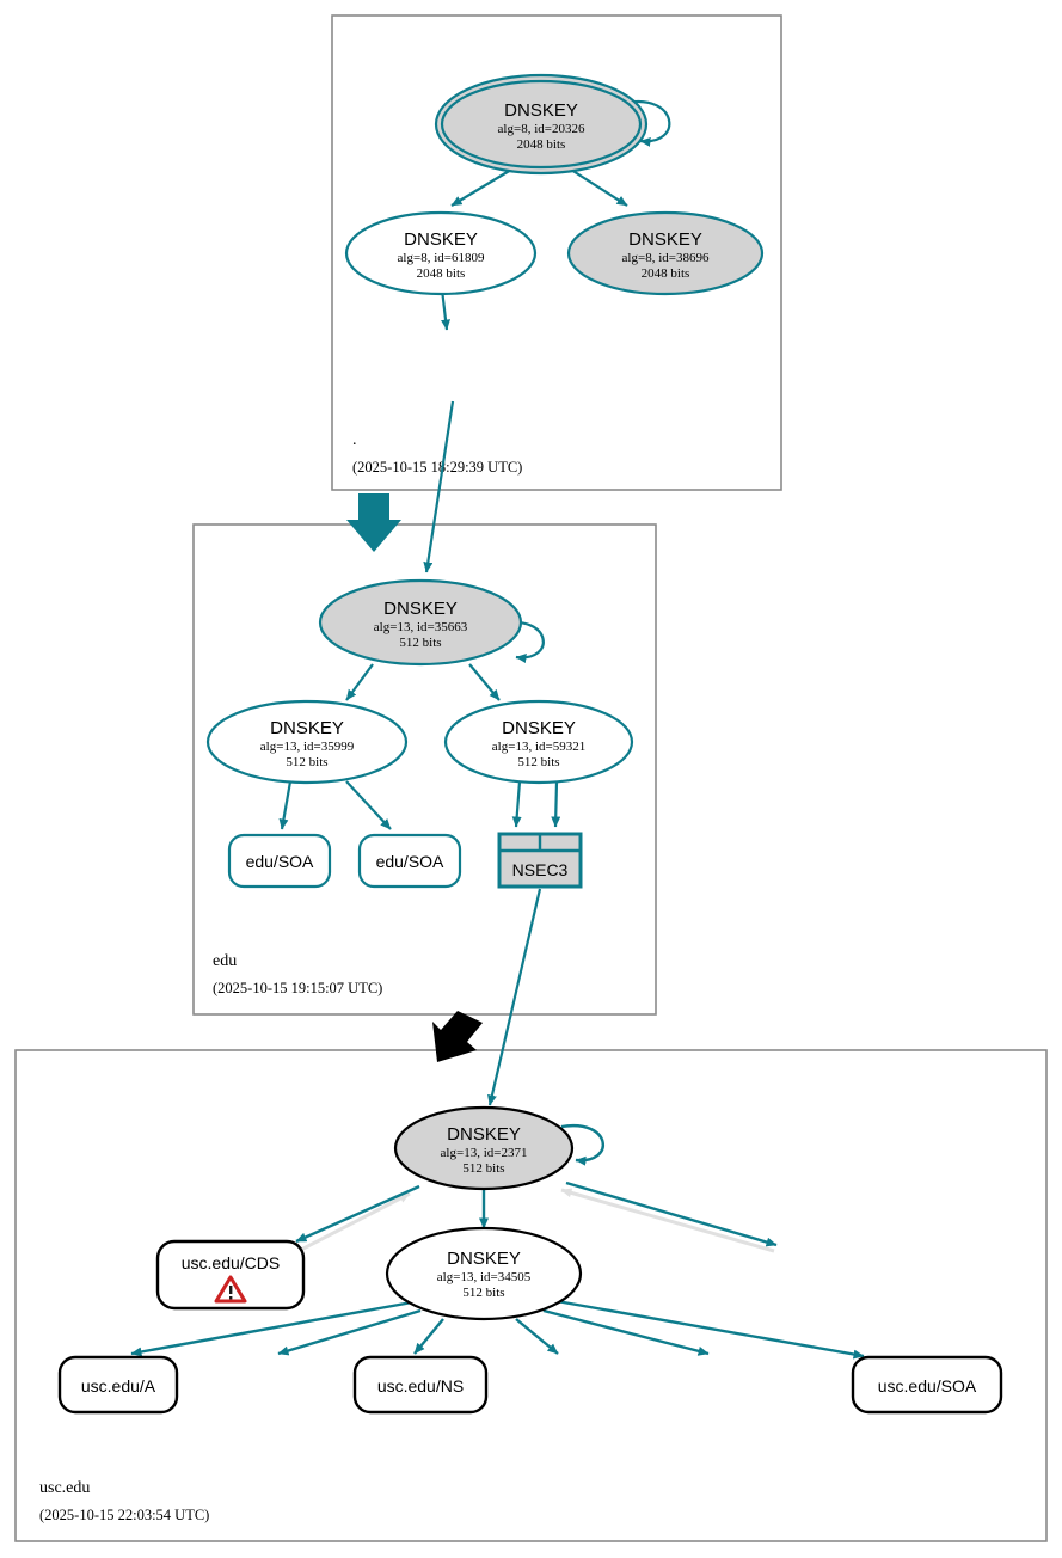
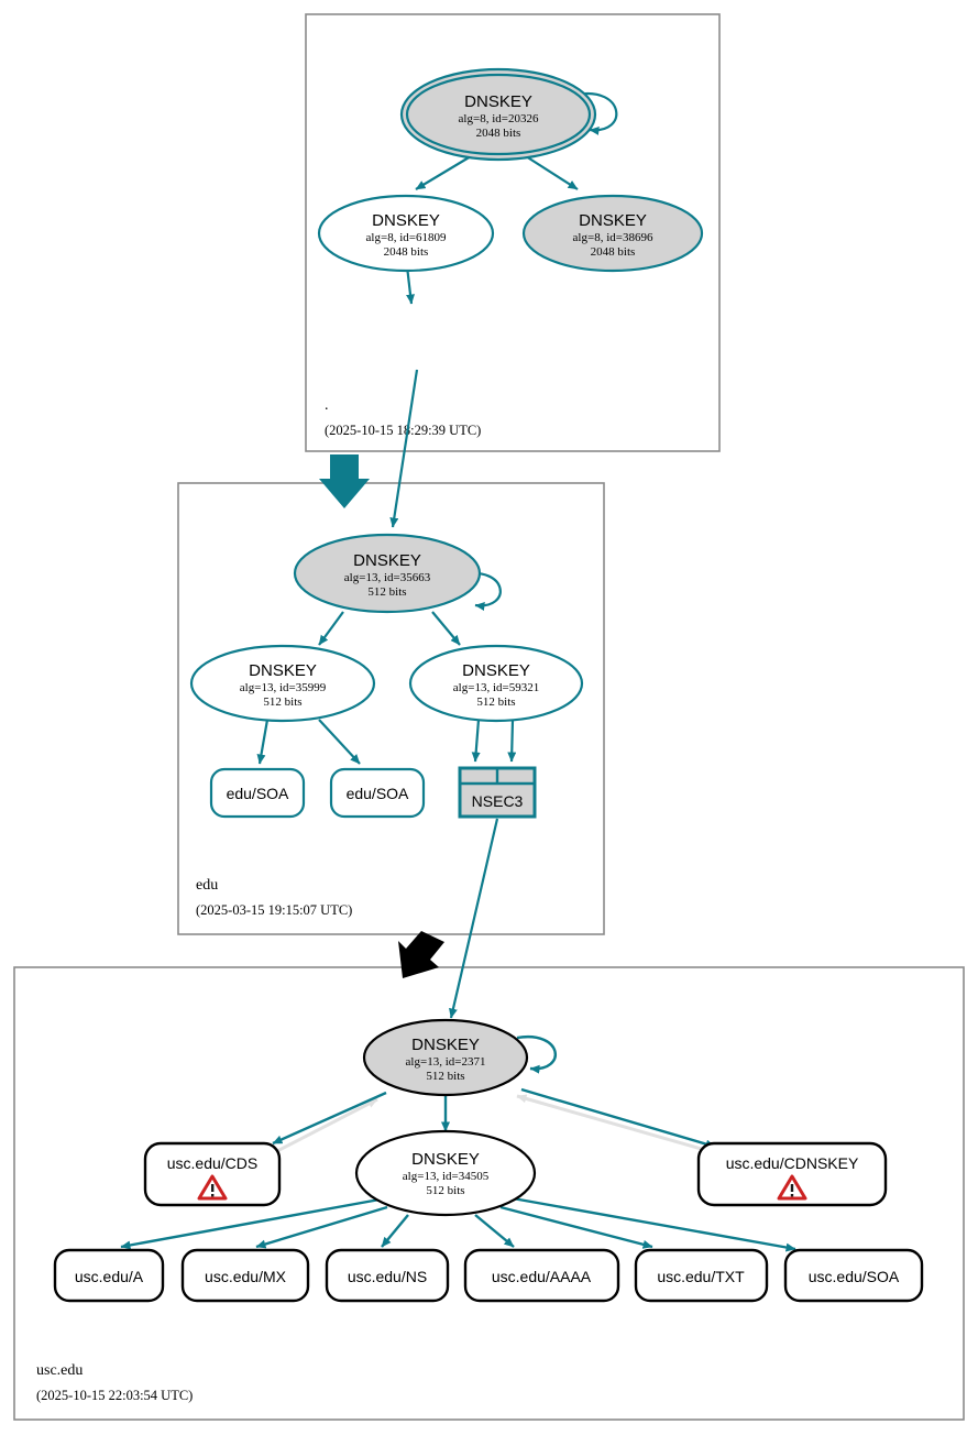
  .
  (2025-10-15 1:29:39 UTC)
  DNSKEY
  alg=8, id=20326
  2048 bits
  DNSKEY
  alg=8, id=61809
  2048 bits
  DNSKEY
  alg=8, id=38696
  2048 bits
  edu
- (2025-10-15 19:15:07 UTC)
+ (2025-03-15 19:15:07 UTC)
  DNSKEY
  alg=13, id=35663
  512 bits
  DNSKEY
  alg=13, id=35999
  512 bits
  DNSKEY
  alg=13, id=59321
  512 bits
  edu/SOA
  edu/SOA
  NSEC3
  usc.edu
  (2025-10-15 22:03:54 UTC)
  DNSKEY
  alg=13, id=2371
  512 bits
  DNSKEY
  alg=13, id=34505
  512 bits
  usc.edu/CDS
+ usc.edu/CDNSKEY
  usc.edu/A
+ usc.edu/MX
  usc.edu/NS
+ usc.edu/AAAA
+ usc.edu/TXT
  usc.edu/SOA
